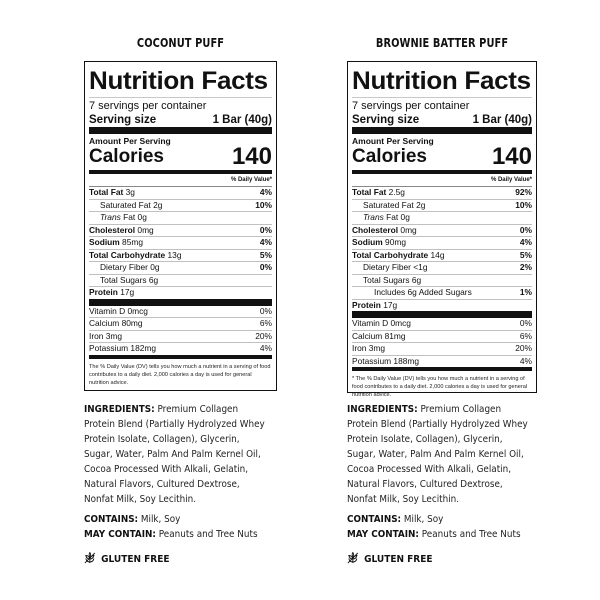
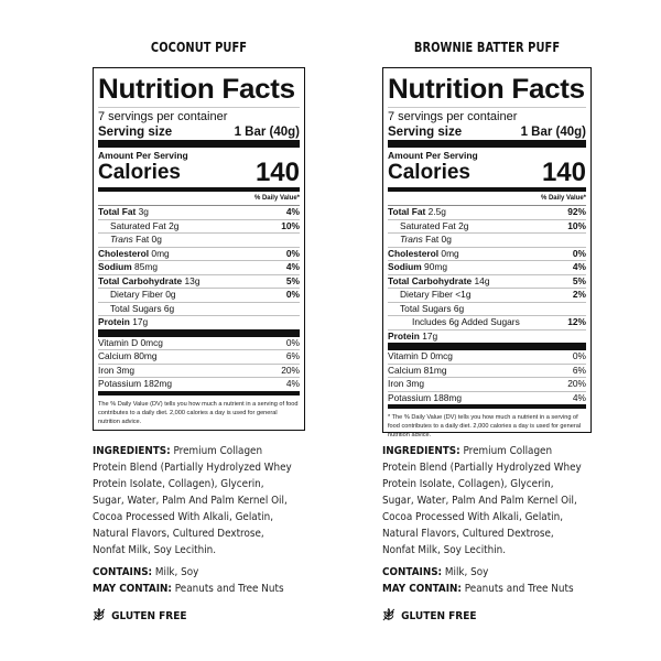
  COCONUT PUFF
  Nutrition Facts
  7 servings per container
  Serving size
  1 Bar (40g)
  Amount Per Serving
  Calories
  140
  Total Fat 3g
  4%
  Saturated Fat 2g
  10%
  Trans Fat 0g
  Cholesterol 0mg
  0%
  Sodium 85mg
  4%
  Total Carbohydrate 13g
  5%
  Dietary Fiber 0g
  0%
  Total Sugars 6g
  Protein 17g
  Vitamin D 0mcg
  0%
  Calcium 80mg
  6%
  Iron 3mg
  20%
  Potassium 182mg
  4%
  INGREDIENTS: Premium Collagen Protein Blend (Partially Hydrolyzed Whey Protein Isolate, Collagen), Glycerin, Sugar, Water, Palm And Palm Kernel Oil, Cocoa Processed With Alkali, Gelatin, Natural Flavors, Cultured Dextrose, Nonfat Milk, Soy Lecithin.
  CONTAINS: Milk, Soy
  MAY CONTAIN: Peanuts and Tree Nuts
  GLUTEN FREE
  BROWNIE BATTER PUFF
  Nutrition Facts
  7 servings per container
  Serving size
  1 Bar (40g)
  Amount Per Serving
  Calories
  140
  Total Fat 2.5g
  92%
  Saturated Fat 2g
  10%
  Trans Fat 0g
  Cholesterol 0mg
  0%
  Sodium 90mg
  4%
  Total Carbohydrate 14g
  5%
  Dietary Fiber <1g
  2%
  Total Sugars 6g
  Includes 6g Added Sugars
- 1%
+ 12%
  Protein 17g
  Vitamin D 0mcg
  0%
  Calcium 81mg
  6%
  Iron 3mg
  20%
  Potassium 188mg
  4%
  INGREDIENTS: Premium Collagen Protein Blend (Partially Hydrolyzed Whey Protein Isolate, Collagen), Glycerin, Sugar, Water, Palm And Palm Kernel Oil, Cocoa Processed With Alkali, Gelatin, Natural Flavors, Cultured Dextrose, Nonfat Milk, Soy Lecithin.
  CONTAINS: Milk, Soy
  MAY CONTAIN: Peanuts and Tree Nuts
  GLUTEN FREE
